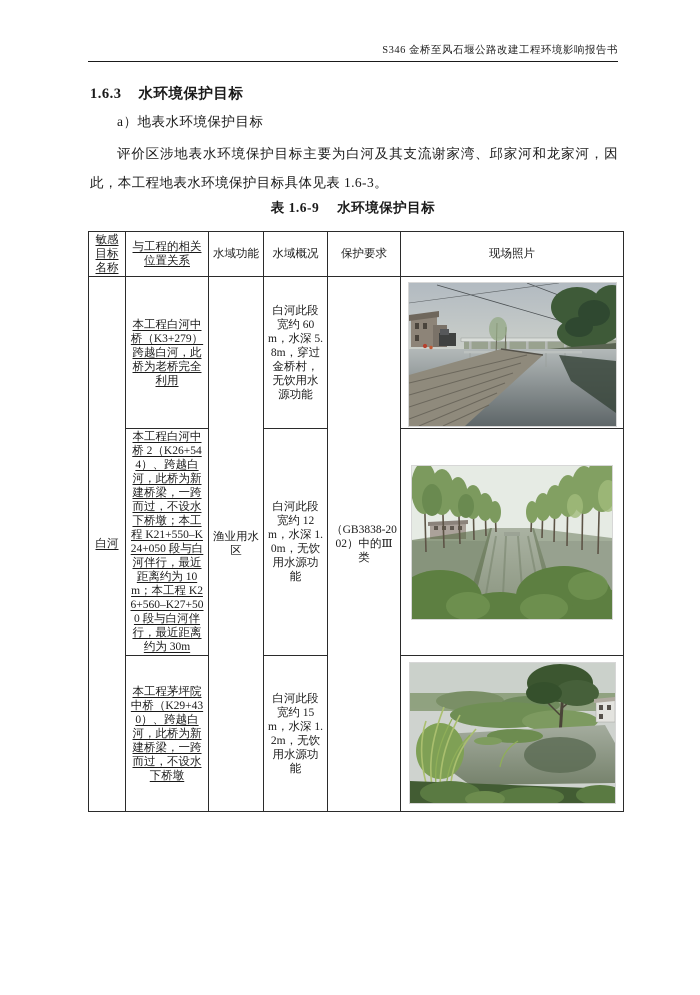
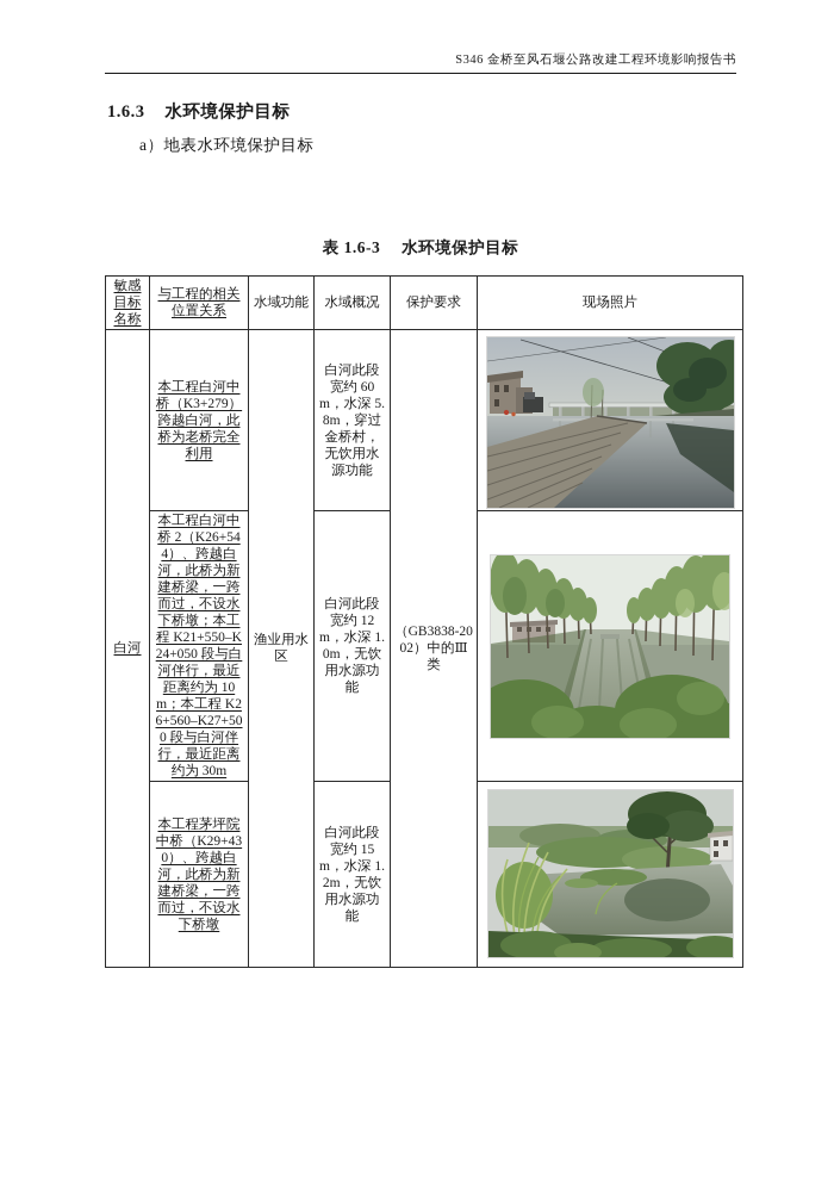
  S346 金桥至风石堰公路改建工程环境影响报告书
  1.6.3 水环境保护目标
  a）地表水环境保护目标
- 评价区涉地表水环境保护目标主要为白河及其支流谢家湾、邱家河和龙家河，因此，本工程地表水环境保护目标具体见表 1.6-3。
- 表 1.6-9 水环境保护目标
+ 表 1.6-3 水环境保护目标
  敏感目标名称	与工程的相关位置关系	水域功能	水域概况	保护要求	现场照片
  白河	本工程白河中桥（K3+279）跨越白河，此桥为老桥完全利用	渔业用水区	白河此段宽约 60m，水深 5.8m，穿过金桥村，无饮用水源功能	（GB3838-2002）中的Ⅲ类
  本工程白河中桥 2（K26+544）、跨越白河，此桥为新建桥梁，一跨而过，不设水下桥墩；本工程 K21+550–K24+050 段与白河伴行，最近距离约为 10m；本工程 K26+560–K27+500 段与白河伴行，最近距离约为 30m	白河此段宽约 12m，水深 1.0m，无饮用水源功能
  本工程茅坪院中桥（K29+430）、跨越白河，此桥为新建桥梁，一跨而过，不设水下桥墩	白河此段宽约 15m，水深 1.2m，无饮用水源功能
